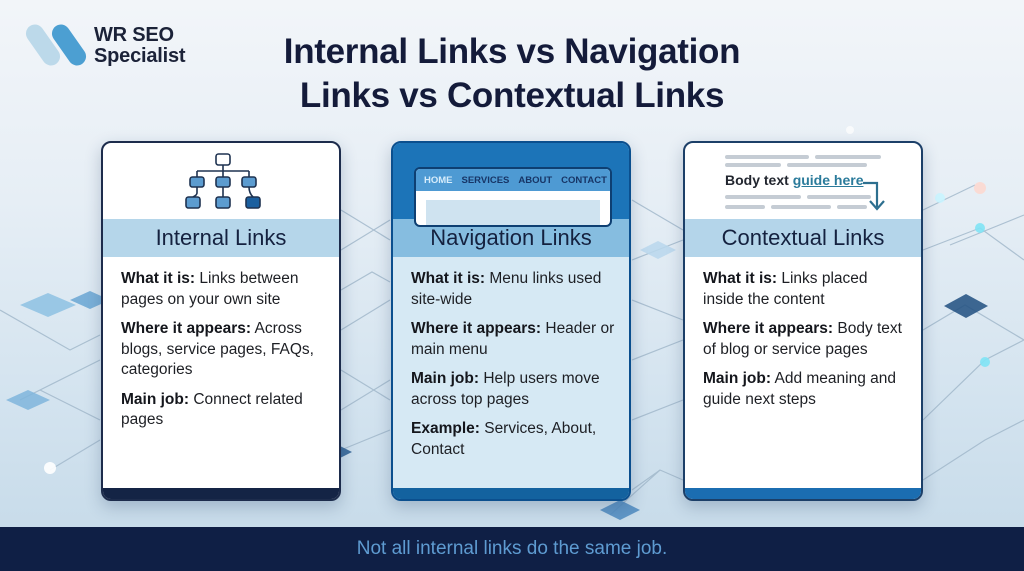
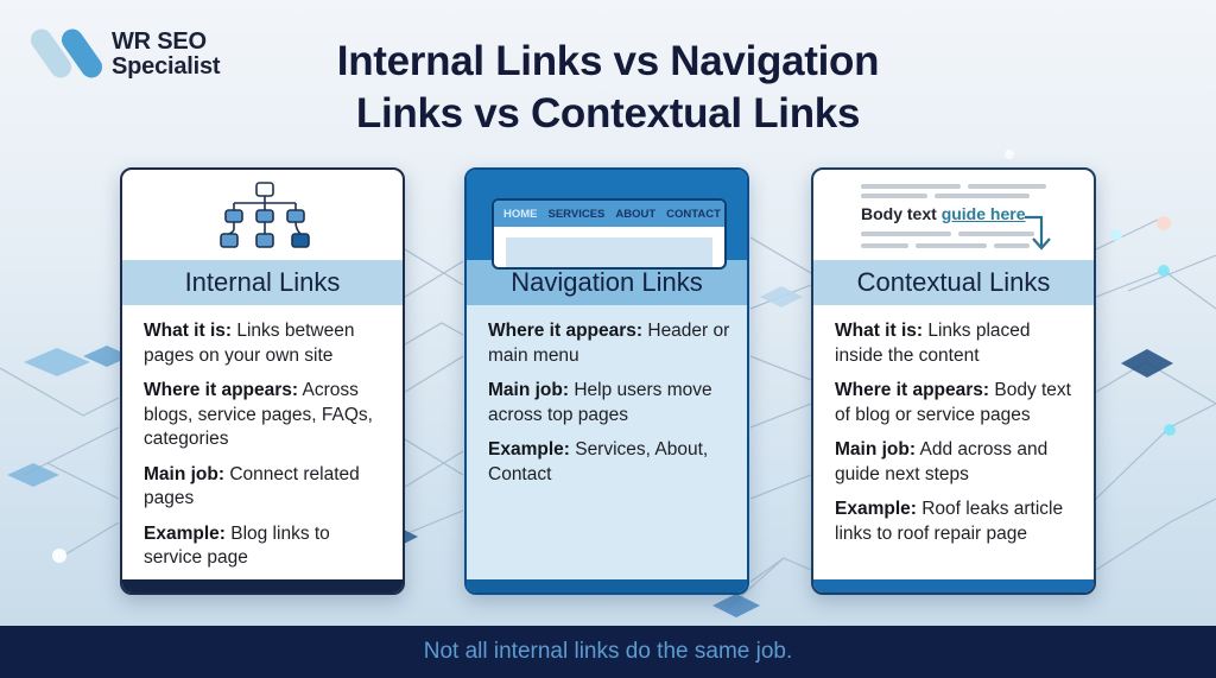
  WR SEO
  Specialist
  Internal Links vs Navigation
  Links vs Contextual Links
  Internal Links
  What it is: Links between pages on your own site
  Where it appears: Across blogs, service pages, FAQs, categories
  Main job: Connect related pages
+ Example: Blog links to service page
  HOME
  SERVICES
  ABOUT
  CONTACT
  Navigation Links
- What it is: Menu links used site-wide
  Where it appears: Header or main menu
  Main job: Help users move across top pages
  Example: Services, About, Contact
  Body text guide here
  Contextual Links
  What it is: Links placed inside the content
  Where it appears: Body text of blog or service pages
- Main job: Add meaning and guide next steps
+ Main job: Add across and guide next steps
+ Example: Roof leaks article links to roof repair page
  Not all internal links do the same job.
